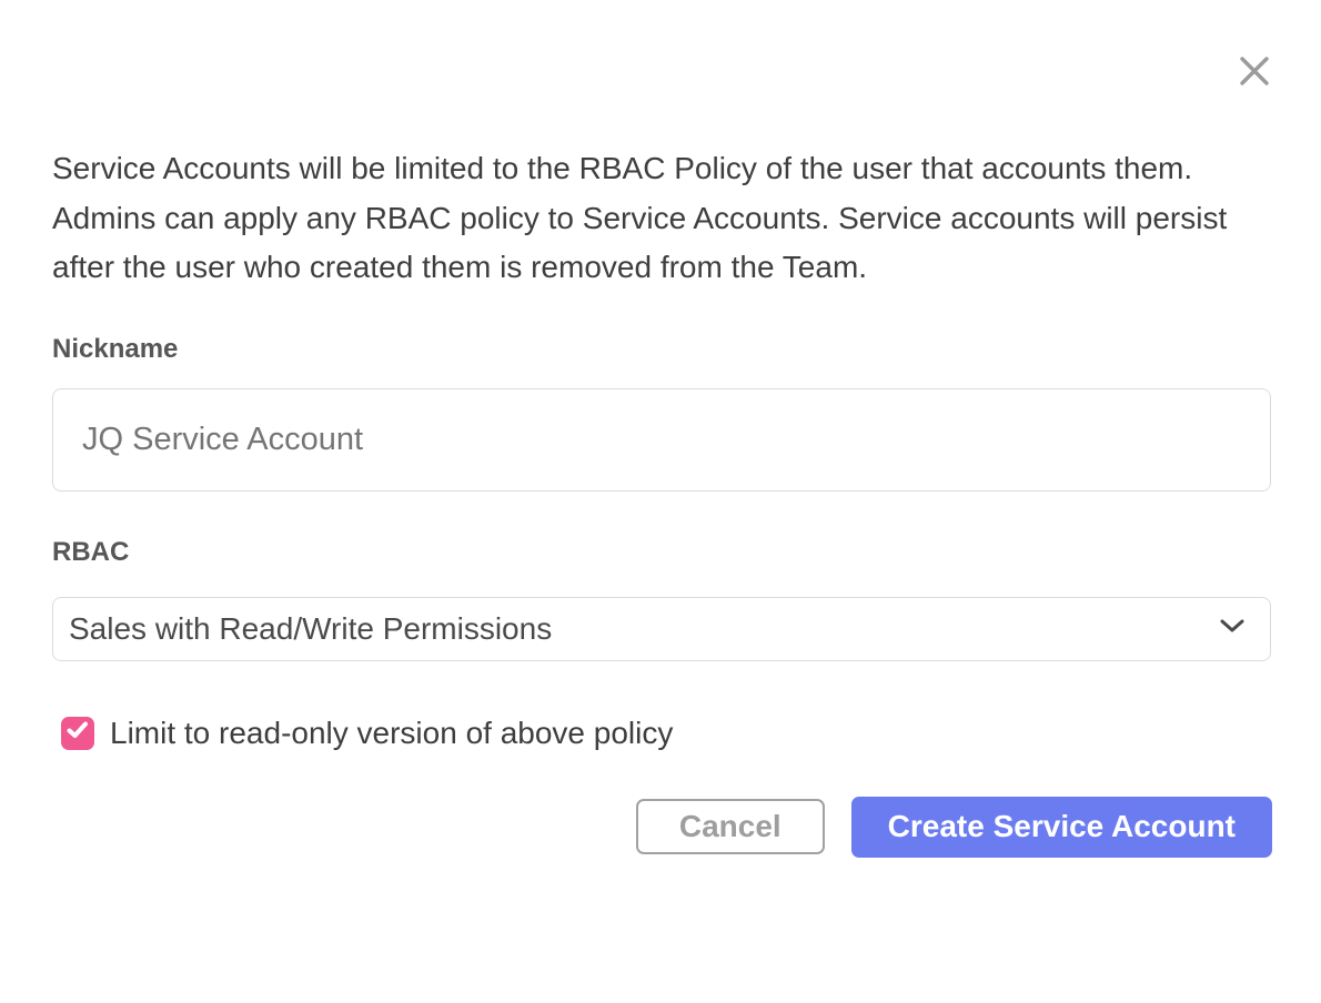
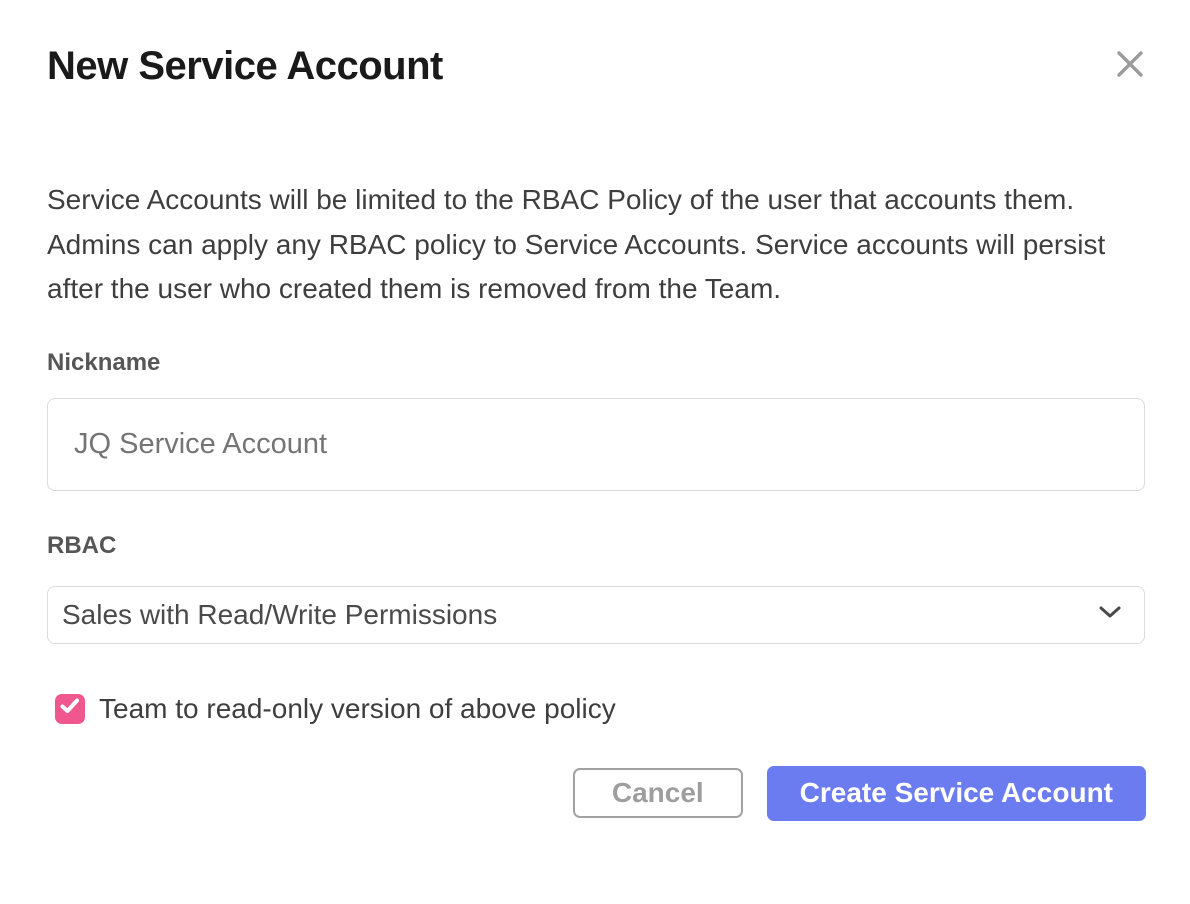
+ New Service Account
  Service Accounts will be limited to the RBAC Policy of the user that accounts them. Admins can apply any RBAC policy to Service Accounts. Service accounts will persist after the user who created them is removed from the Team.
  Nickname
  JQ Service Account
  RBAC
  Sales with Read/Write Permissions
- Limit to read-only version of above policy
+ Team to read-only version of above policy
  Cancel
  Create Service Account
